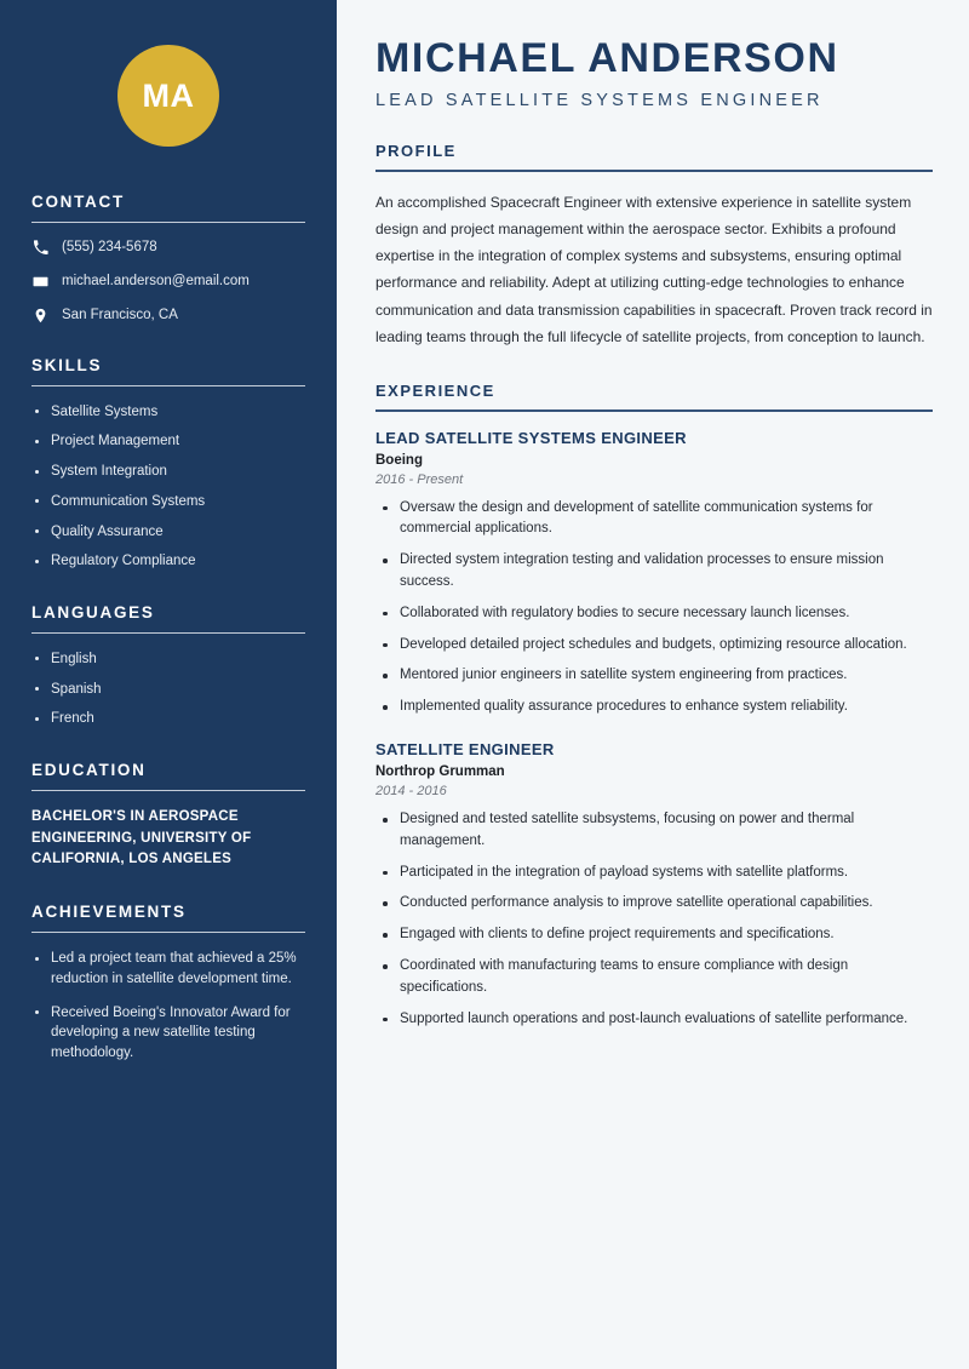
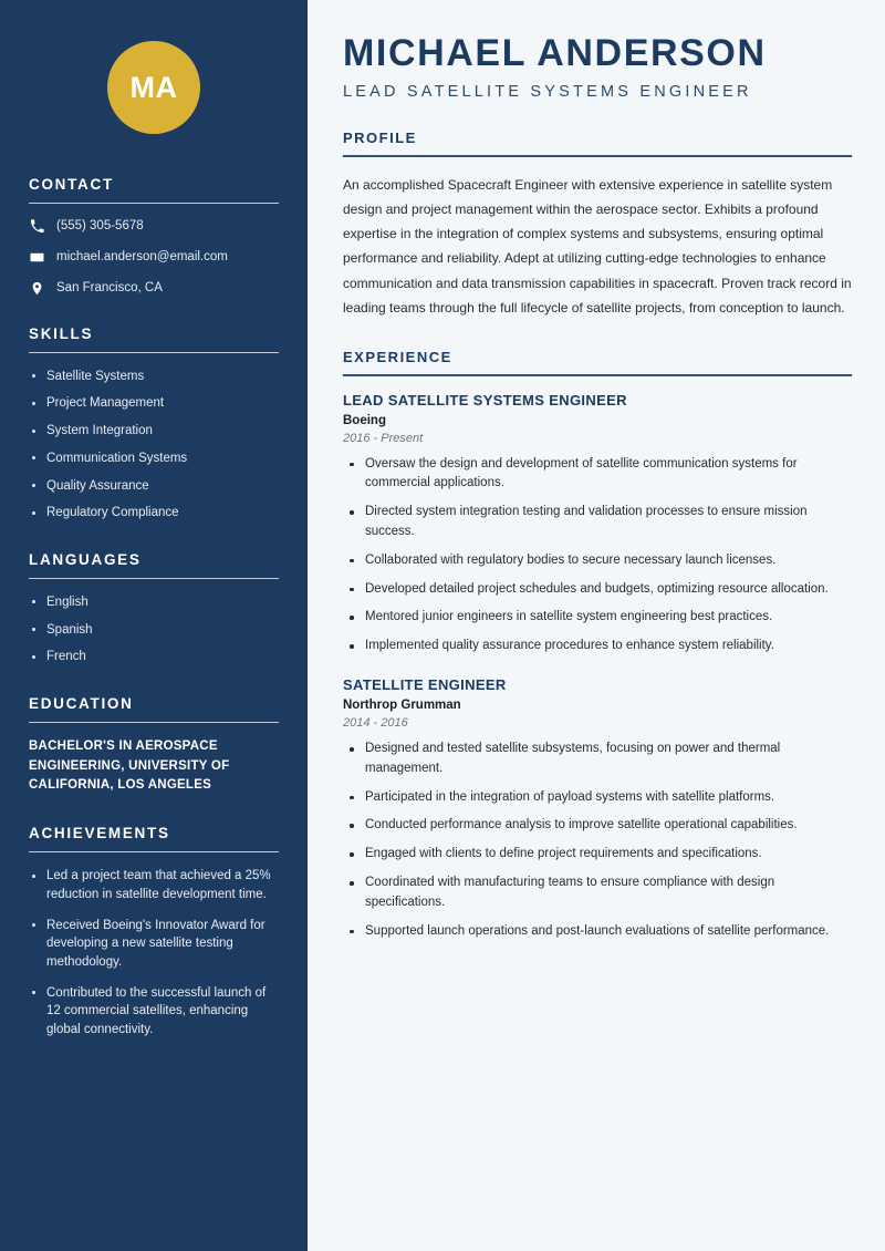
  MA
  CONTACT
- (555) 234-5678
+ (555) 305-5678
  michael.anderson@email.com
  San Francisco, CA
  SKILLS
  Satellite Systems
  Project Management
  System Integration
  Communication Systems
  Quality Assurance
  Regulatory Compliance
  LANGUAGES
  English
  Spanish
  French
  EDUCATION
  BACHELOR'S IN AEROSPACE ENGINEERING, UNIVERSITY OF CALIFORNIA, LOS ANGELES
  ACHIEVEMENTS
  Led a project team that achieved a 25% reduction in satellite development time.
  Received Boeing's Innovator Award for developing a new satellite testing methodology.
+ Contributed to the successful launch of 12 commercial satellites, enhancing global connectivity.
  MICHAEL ANDERSON
  LEAD SATELLITE SYSTEMS ENGINEER
  PROFILE
  An accomplished Spacecraft Engineer with extensive experience in satellite system design and project management within the aerospace sector. Exhibits a profound expertise in the integration of complex systems and subsystems, ensuring optimal performance and reliability. Adept at utilizing cutting-edge technologies to enhance communication and data transmission capabilities in spacecraft. Proven track record in leading teams through the full lifecycle of satellite projects, from conception to launch.
  EXPERIENCE
  LEAD SATELLITE SYSTEMS ENGINEER
  Boeing
  2016 - Present
  Oversaw the design and development of satellite communication systems for commercial applications.
  Directed system integration testing and validation processes to ensure mission success.
  Collaborated with regulatory bodies to secure necessary launch licenses.
  Developed detailed project schedules and budgets, optimizing resource allocation.
- Mentored junior engineers in satellite system engineering from practices.
+ Mentored junior engineers in satellite system engineering best practices.
  Implemented quality assurance procedures to enhance system reliability.
  SATELLITE ENGINEER
  Northrop Grumman
  2014 - 2016
  Designed and tested satellite subsystems, focusing on power and thermal management.
  Participated in the integration of payload systems with satellite platforms.
  Conducted performance analysis to improve satellite operational capabilities.
  Engaged with clients to define project requirements and specifications.
  Coordinated with manufacturing teams to ensure compliance with design specifications.
  Supported launch operations and post-launch evaluations of satellite performance.
